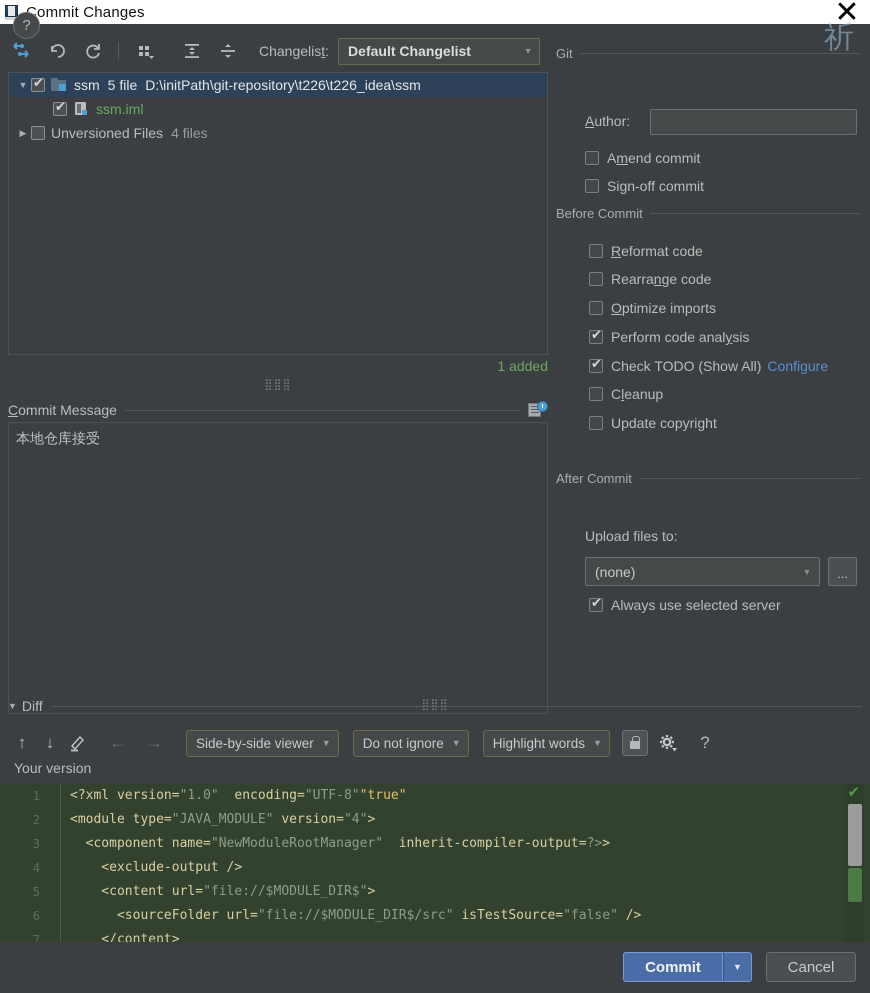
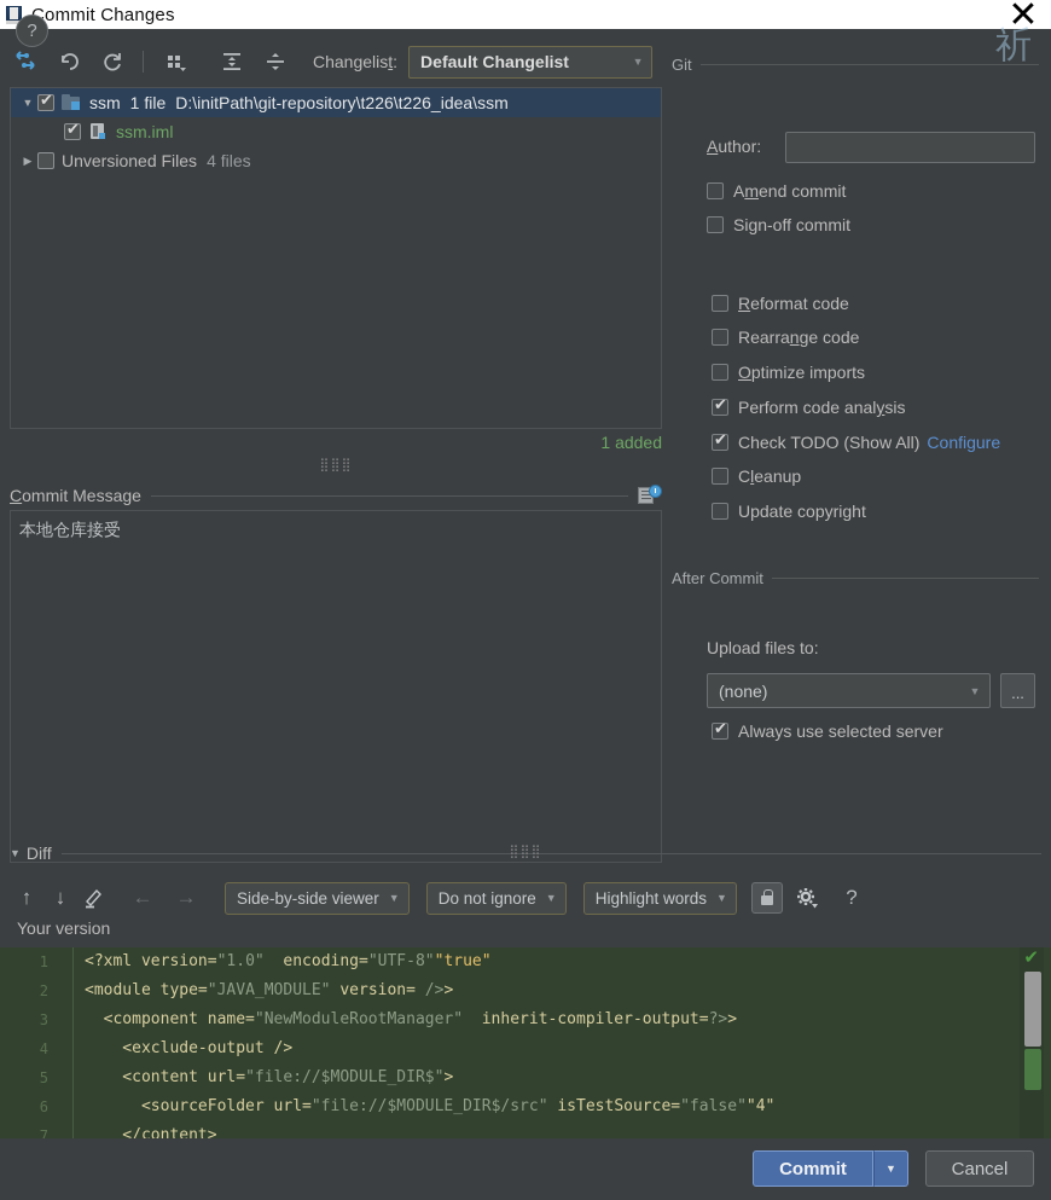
  ommit Changes
  ✕
  祈
  Changelist:
  Default Changelist
  ▼
  ▼
  ssm
- 5 file
+ 1 file
  D:\initPath\git-repository\t226\t226_idea\ssm
  ssm.iml
  ▶
  Unversioned Files
  4 files
  1 added
  ⣿⣿⣿
  Commit Message
  本地仓库接受
  Git
  Author:
  Amend commit
  Sign-off commit
- Before Commit
  Reformat code
  Rearrange code
  Optimize imports
  Perform code analysis
  Check TODO (Show All)
  Configure
  Cleanup
  Update copyright
  After Commit
  Upload files to:
  (none)
  ▼
  ...
  Always use selected server
  ▼
  Diff
  ⣿⣿⣿
  ↑
  ↓
  ←
  →
  Side-by-side viewer
  ▼
  Do not ignore
  ▼
  Highlight words
  ▼
  ?
  Your version
  1
  2
  3
  4
  5
  6
  7
  <?xml version="1.0" encoding="UTF-8""true"
- <module type="JAVA_MODULE" version="4">
+ <module type="JAVA_MODULE" version= />>
  <component name="NewModuleRootManager" inherit-compiler-output=?>>
  <exclude-output />
  <content url="file://$MODULE_DIR$">
- <sourceFolder url="file://$MODULE_DIR$/src" isTestSource="false" />
+ <sourceFolder url="file://$MODULE_DIR$/src" isTestSource="false""4"
  </content>
  ✔
  ?
  Commit
  ▼
  Cancel
